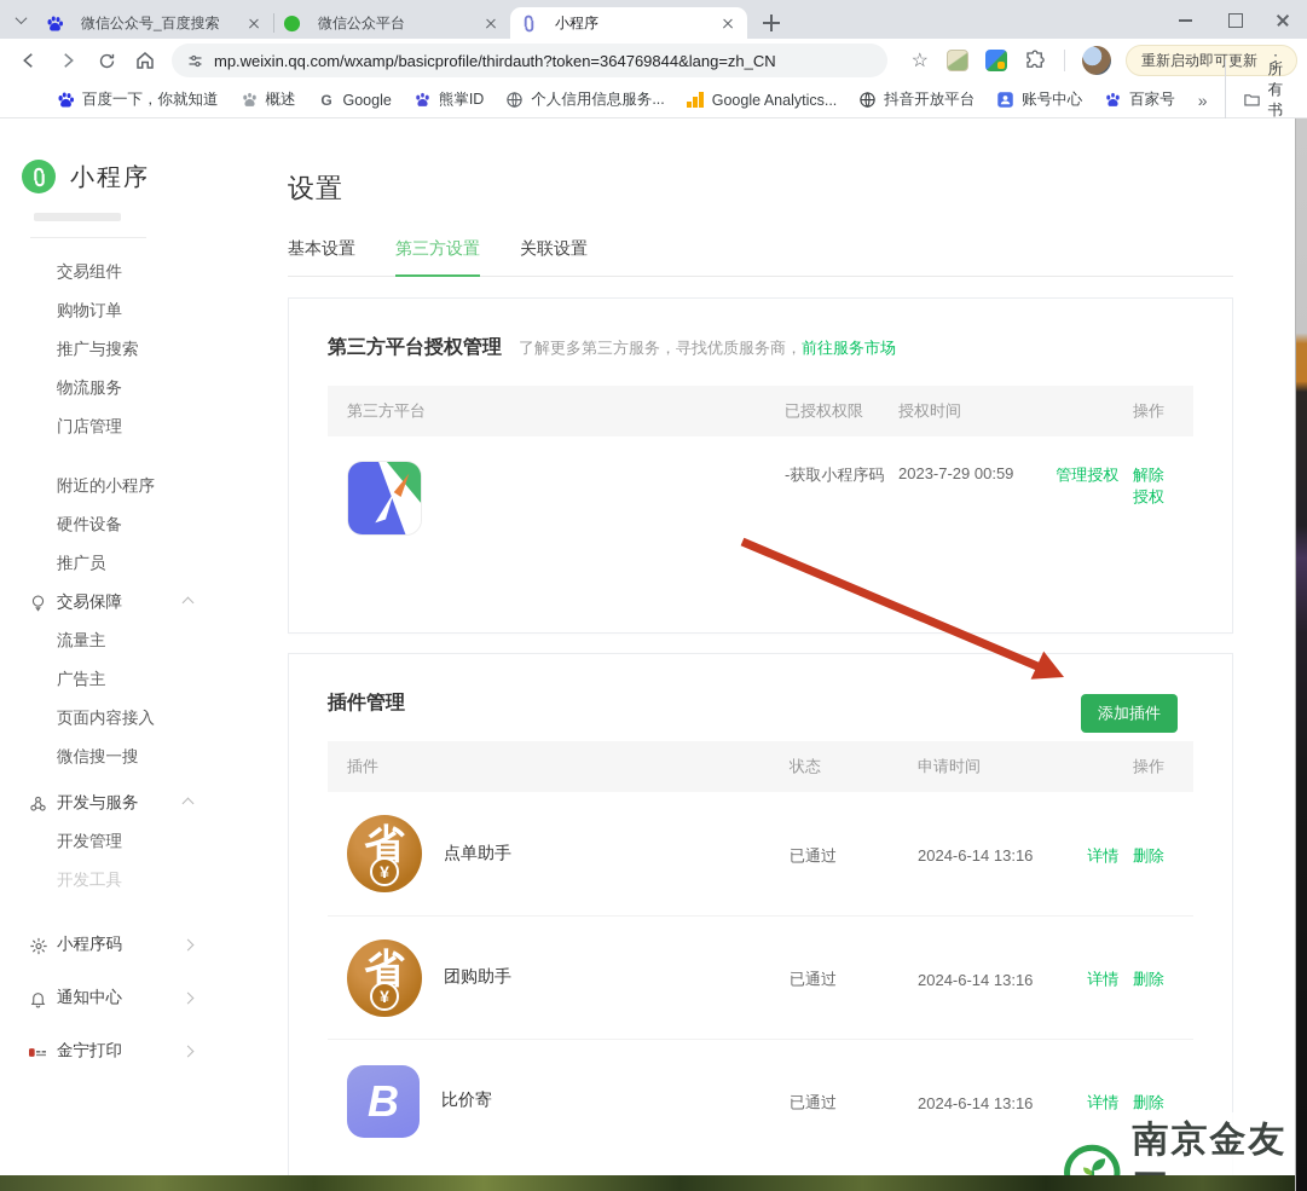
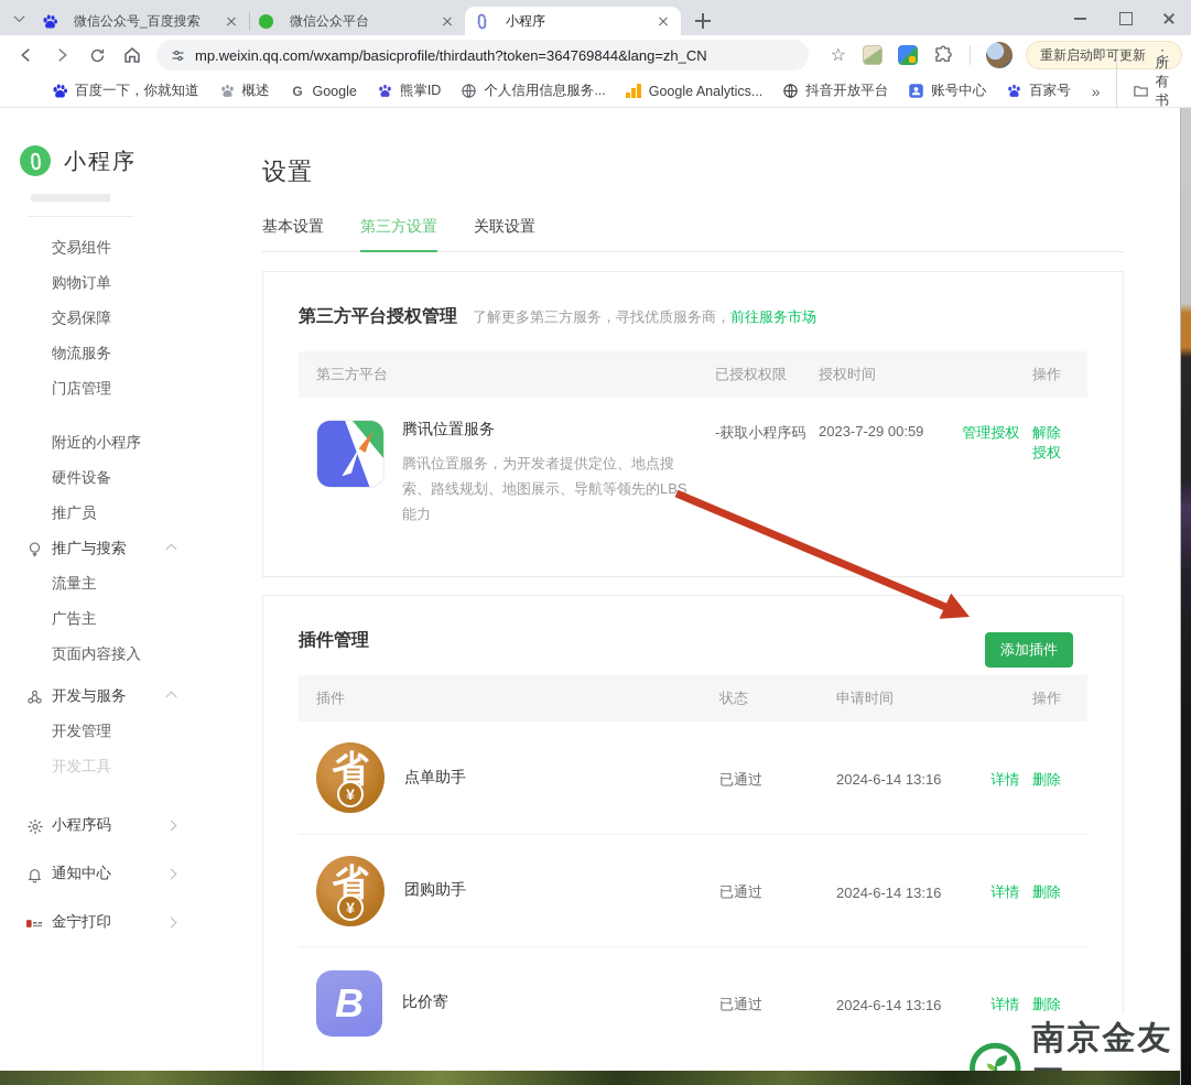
  微信公众号_百度搜索
  微信公众平台
  小程序
  mp.weixin.qq.com/wxamp/basicprofile/thirdauth?token=364769844&lang=zh_CN
  ☆
  重新启动即可更新
  ⋮
  百度一下，你就知道
  概述
  G
  Google
  熊掌ID
  个人信用信息服务...
  Google Analytics...
  抖音开放平台
  账号中心
  百家号
  »
  所有书
  小程序
  交易组件
  购物订单
- 推广与搜索
+ 交易保障
  物流服务
  门店管理
  附近的小程序
  硬件设备
  推广员
- 交易保障
+ 推广与搜索
  流量主
  广告主
  页面内容接入
- 微信搜一搜
  开发与服务
  开发管理
  开发工具
  小程序码
  通知中心
  金宁打印
  设置
  基本设置
  第三方设置
  关联设置
  第三方平台授权管理
  了解更多第三方服务，寻找优质服务商，前往服务市场
  第三方平台
  已授权权限
  授权时间
  操作
+ 腾讯位置服务
+ 腾讯位置服务，为开发者提供定位、地点搜索、路线规划、地图展示、导航等领先的LBS能力
  -获取小程序码
  2023-7-29 00:59
  管理授权 解除授权
  插件管理
  添加插件
  插件
  状态
  申请时间
  操作
  省
  ¥
  点单助手
  已通过
  2024-6-14 13:16
  详情 删除
  省
  ¥
  团购助手
  已通过
  2024-6-14 13:16
  详情 删除
  B
  比价寄
  已通过
  2024-6-14 13:16
  详情 删除
  南京金友
